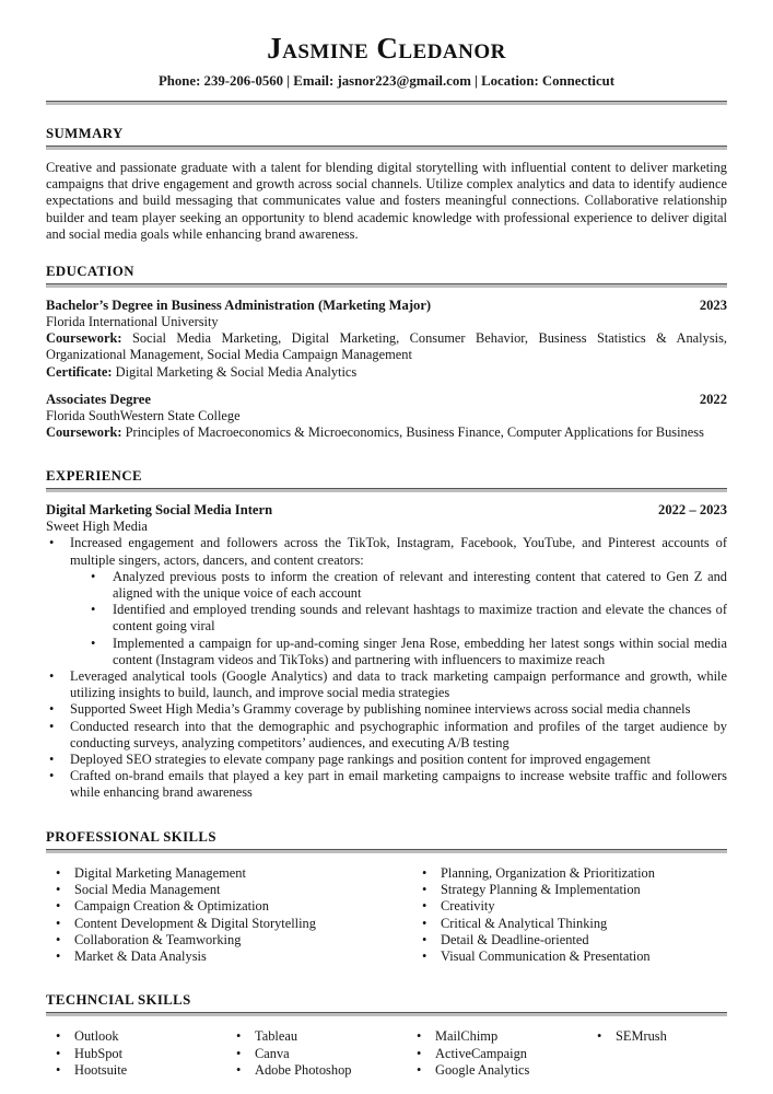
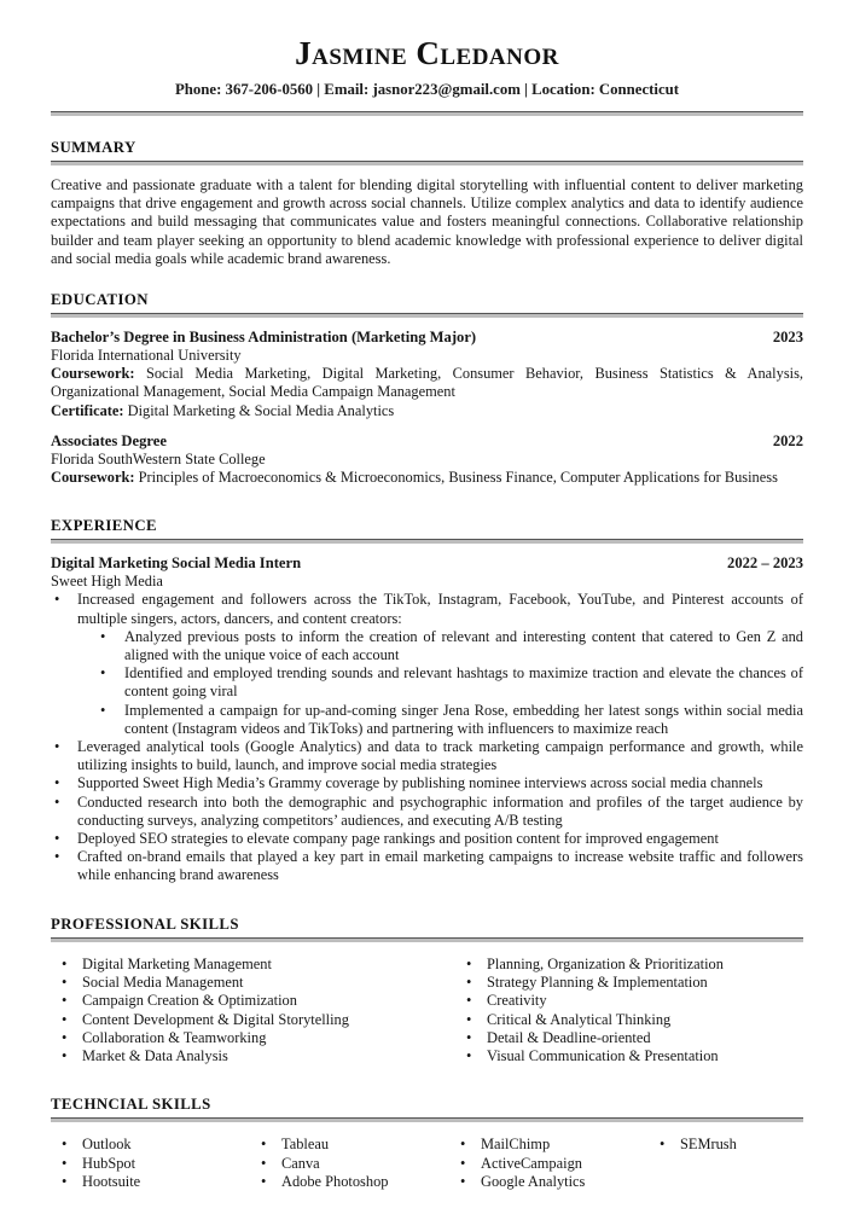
  Jasmine Cledanor
- Phone: 239-206-0560 | Email: jasnor223@gmail.com | Location: Connecticut
+ Phone: 367-206-0560 | Email: jasnor223@gmail.com | Location: Connecticut
  SUMMARY
- Creative and passionate graduate with a talent for blending digital storytelling with influential content to deliver marketing campaigns that drive engagement and growth across social channels. Utilize complex analytics and data to identify audience expectations and build messaging that communicates value and fosters meaningful connections. Collaborative relationship builder and team player seeking an opportunity to blend academic knowledge with professional experience to deliver digital and social media goals while enhancing brand awareness.
+ Creative and passionate graduate with a talent for blending digital storytelling with influential content to deliver marketing campaigns that drive engagement and growth across social channels. Utilize complex analytics and data to identify audience expectations and build messaging that communicates value and fosters meaningful connections. Collaborative relationship builder and team player seeking an opportunity to blend academic knowledge with professional experience to deliver digital and social media goals while academic brand awareness.
  EDUCATION
  Bachelor’s Degree in Business Administration (Marketing Major)
  2023
  Florida International University
  Coursework: Social Media Marketing, Digital Marketing, Consumer Behavior, Business Statistics & Analysis, Organizational Management, Social Media Campaign Management
  Certificate: Digital Marketing & Social Media Analytics
  Associates Degree
  2022
  Florida SouthWestern State College
  Coursework: Principles of Macroeconomics & Microeconomics, Business Finance, Computer Applications for Business
  EXPERIENCE
  Digital Marketing Social Media Intern
  2022 – 2023
  Sweet High Media
  •
  Increased engagement and followers across the TikTok, Instagram, Facebook, YouTube, and Pinterest accounts of multiple singers, actors, dancers, and content creators:
  •
  Analyzed previous posts to inform the creation of relevant and interesting content that catered to Gen Z and aligned with the unique voice of each account
  •
  Identified and employed trending sounds and relevant hashtags to maximize traction and elevate the chances of content going viral
  •
  Implemented a campaign for up-and-coming singer Jena Rose, embedding her latest songs within social media content (Instagram videos and TikToks) and partnering with influencers to maximize reach
  •
  Leveraged analytical tools (Google Analytics) and data to track marketing campaign performance and growth, while utilizing insights to build, launch, and improve social media strategies
  •
  Supported Sweet High Media’s Grammy coverage by publishing nominee interviews across social media channels
  •
- Conducted research into that the demographic and psychographic information and profiles of the target audience by conducting surveys, analyzing competitors’ audiences, and executing A/B testing
+ Conducted research into both the demographic and psychographic information and profiles of the target audience by conducting surveys, analyzing competitors’ audiences, and executing A/B testing
  •
  Deployed SEO strategies to elevate company page rankings and position content for improved engagement
  •
  Crafted on-brand emails that played a key part in email marketing campaigns to increase website traffic and followers while enhancing brand awareness
  PROFESSIONAL SKILLS
  •
  Digital Marketing Management
  •
  Social Media Management
  •
  Campaign Creation & Optimization
  •
  Content Development & Digital Storytelling
  •
  Collaboration & Teamworking
  •
  Market & Data Analysis
  •
  Planning, Organization & Prioritization
  •
  Strategy Planning & Implementation
  •
  Creativity
  •
  Critical & Analytical Thinking
  •
  Detail & Deadline-oriented
  •
  Visual Communication & Presentation
  TECHNCIAL SKILLS
  •
  Outlook
  •
  HubSpot
  •
  Hootsuite
  •
  Tableau
  •
  Canva
  •
  Adobe Photoshop
  •
  MailChimp
  •
  ActiveCampaign
  •
  Google Analytics
  •
  SEMrush
